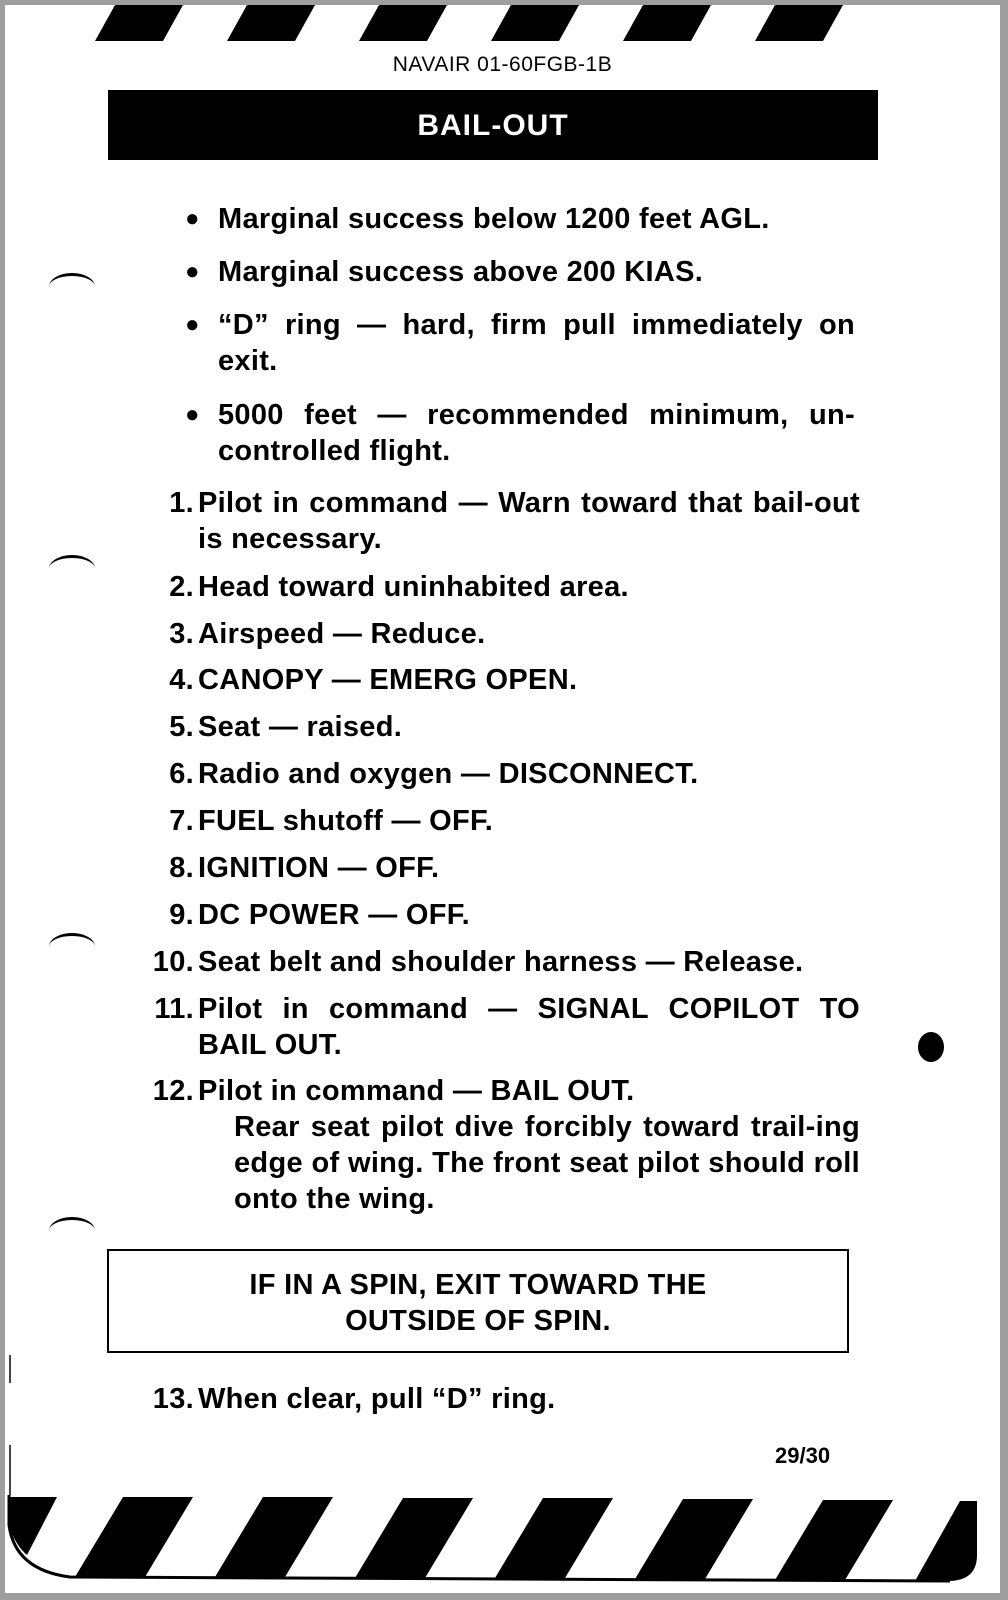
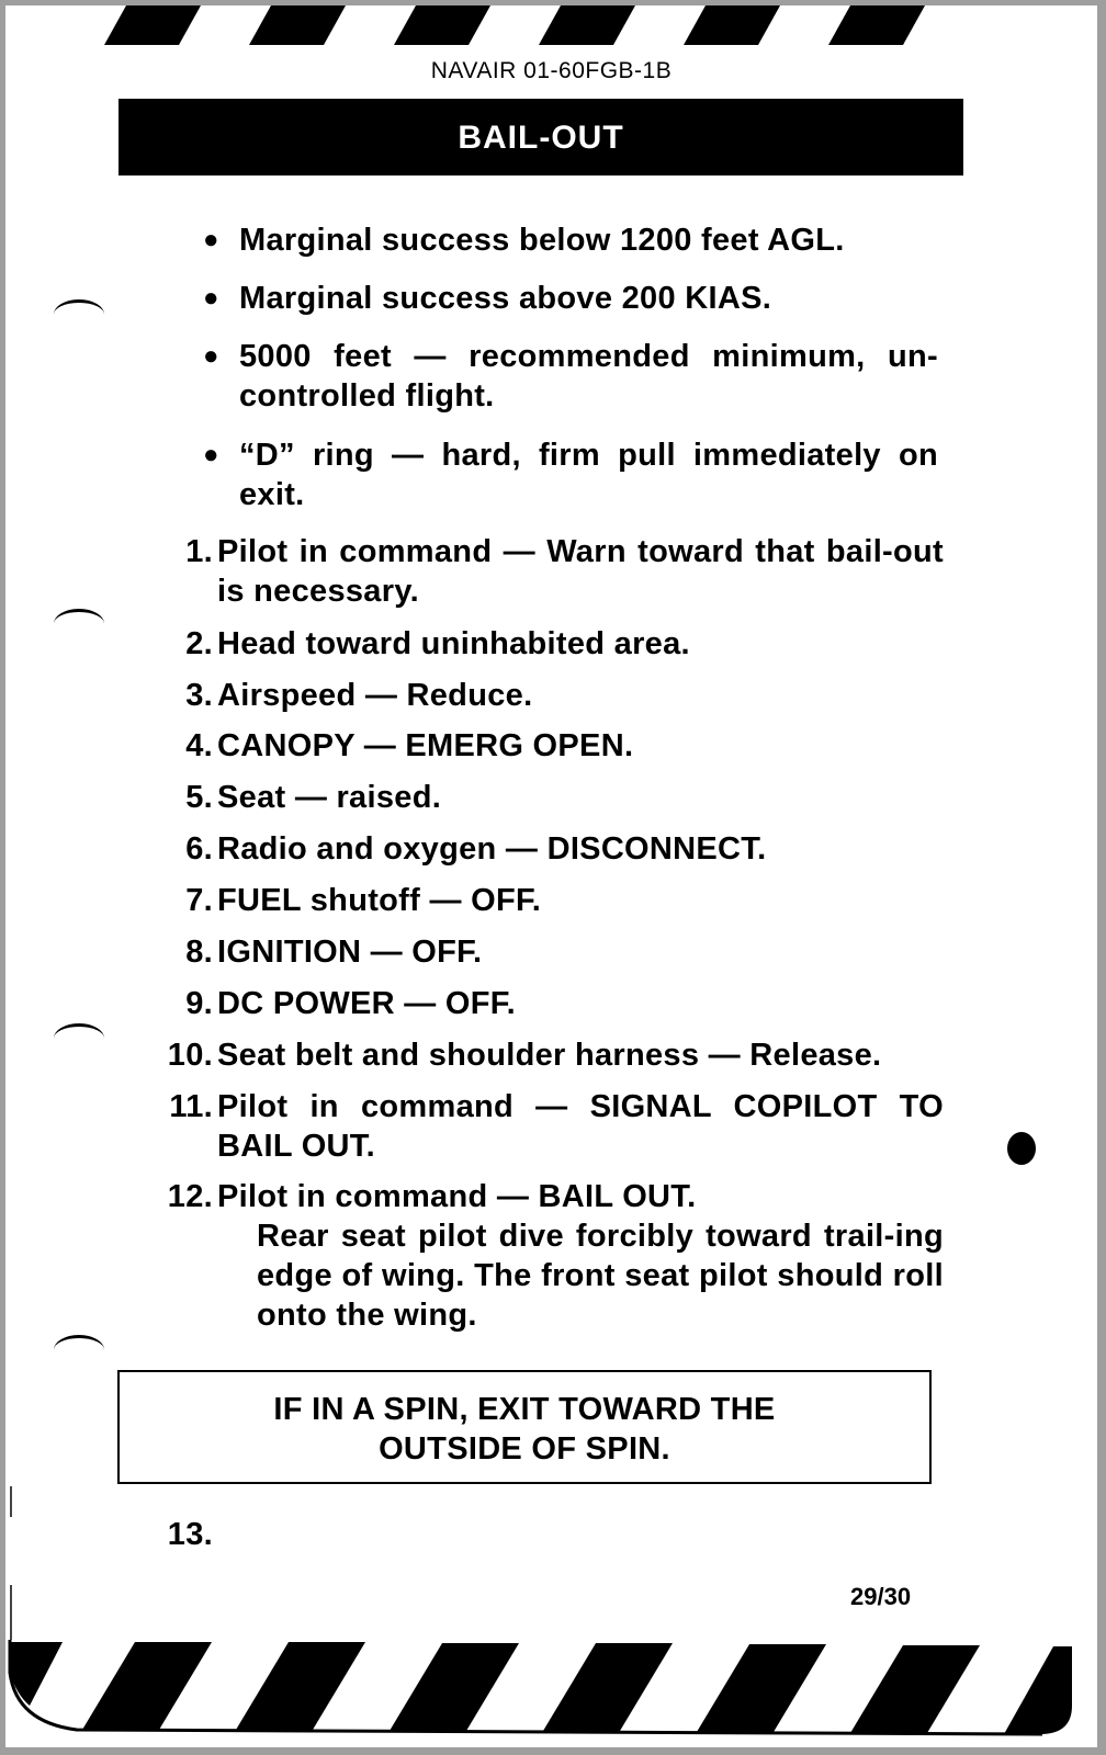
  NAVAIR 01-60FGB-1B
  BAIL-OUT
  ●
  Marginal success below 1200 feet AGL.
  ●
  Marginal success above 200 KIAS.
  ●
- “D” ring — hard, firm pull immediately on exit.
+ 5000 feet — recommended minimum, un-controlled flight.
  ●
- 5000 feet — recommended minimum, un-controlled flight.
+ “D” ring — hard, firm pull immediately on exit.
  1.
  Pilot in command — Warn toward that bail-out is necessary.
  2.
  Head toward uninhabited area.
  3.
  Airspeed — Reduce.
  4.
  CANOPY — EMERG OPEN.
  5.
  Seat — raised.
  6.
  Radio and oxygen — DISCONNECT.
  7.
  FUEL shutoff — OFF.
  8.
  IGNITION — OFF.
  9.
  DC POWER — OFF.
  10.
  Seat belt and shoulder harness — Release.
  11.
  Pilot in command — SIGNAL COPILOT TO BAIL OUT.
  12.
  Pilot in command — BAIL OUT.
  Rear seat pilot dive forcibly toward trail-ing edge of wing. The front seat pilot should roll onto the wing.
  IF IN A SPIN, EXIT TOWARD THE
  OUTSIDE OF SPIN.
  13.
- When clear, pull “D” ring.
  29/30
